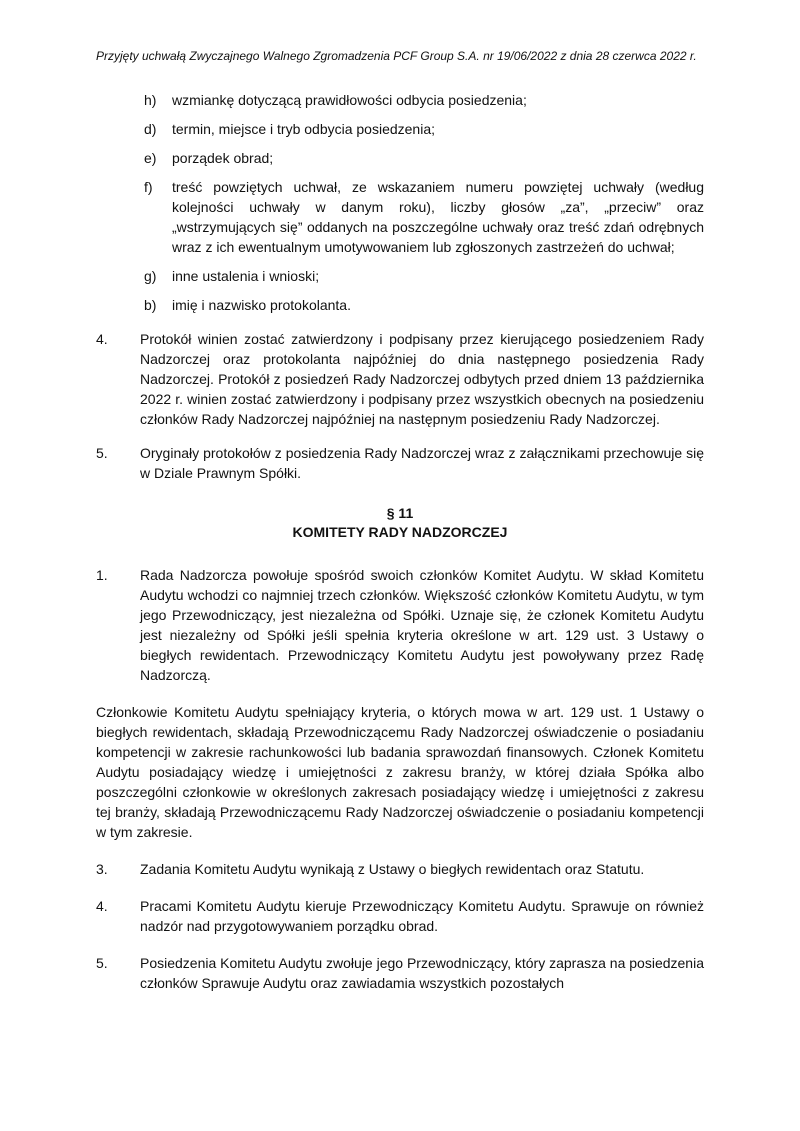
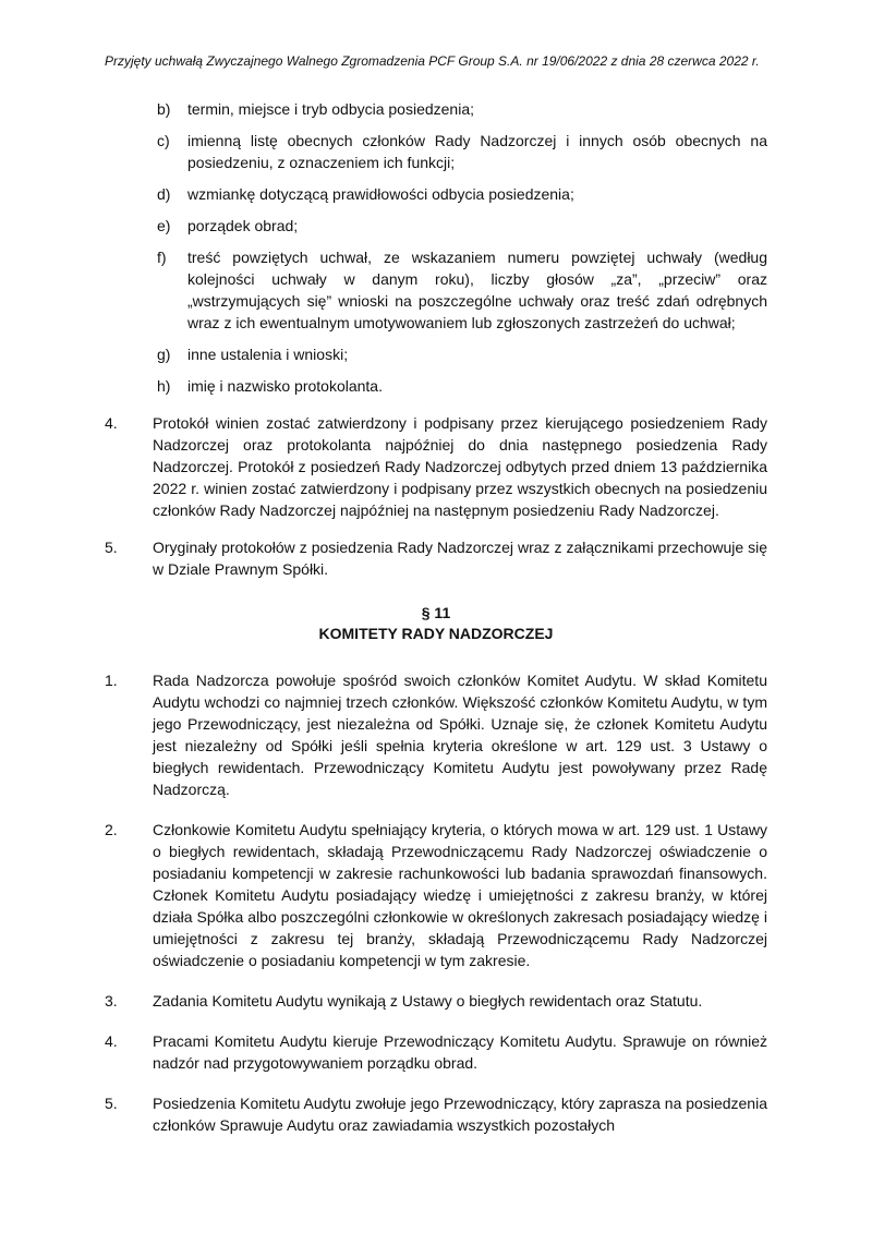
  Przyjęty uchwałą Zwyczajnego Walnego Zgromadzenia PCF Group S.A. nr 19/06/2022 z dnia 28 czerwca 2022 r.
- h)
+ b)
- wzmiankę dotyczącą prawidłowości odbycia posiedzenia;
+ termin, miejsce i tryb odbycia posiedzenia;
+ c)
+ imienną listę obecnych członków Rady Nadzorczej i innych osób obecnych na posiedzeniu, z oznaczeniem ich funkcji;
  d)
- termin, miejsce i tryb odbycia posiedzenia;
+ wzmiankę dotyczącą prawidłowości odbycia posiedzenia;
  e)
  porządek obrad;
  f)
- treść powziętych uchwał, ze wskazaniem numeru powziętej uchwały (według kolejności uchwały w danym roku), liczby głosów „za”, „przeciw” oraz „wstrzymujących się” oddanych na poszczególne uchwały oraz treść zdań odrębnych wraz z ich ewentualnym umotywowaniem lub zgłoszonych zastrzeżeń do uchwał;
+ treść powziętych uchwał, ze wskazaniem numeru powziętej uchwały (według kolejności uchwały w danym roku), liczby głosów „za”, „przeciw” oraz „wstrzymujących się” wnioski na poszczególne uchwały oraz treść zdań odrębnych wraz z ich ewentualnym umotywowaniem lub zgłoszonych zastrzeżeń do uchwał;
  g)
  inne ustalenia i wnioski;
- b)
+ h)
  imię i nazwisko protokolanta.
  4.
  Protokół winien zostać zatwierdzony i podpisany przez kierującego posiedzeniem Rady Nadzorczej oraz protokolanta najpóźniej do dnia następnego posiedzenia Rady Nadzorczej. Protokół z posiedzeń Rady Nadzorczej odbytych przed dniem 13 października 2022 r. winien zostać zatwierdzony i podpisany przez wszystkich obecnych na posiedzeniu członków Rady Nadzorczej najpóźniej na następnym posiedzeniu Rady Nadzorczej.
  5.
  Oryginały protokołów z posiedzenia Rady Nadzorczej wraz z załącznikami przechowuje się w Dziale Prawnym Spółki.
  § 11
  KOMITETY RADY NADZORCZEJ
  1.
  Rada Nadzorcza powołuje spośród swoich członków Komitet Audytu. W skład Komitetu Audytu wchodzi co najmniej trzech członków. Większość członków Komitetu Audytu, w tym jego Przewodniczący, jest niezależna od Spółki. Uznaje się, że członek Komitetu Audytu jest niezależny od Spółki jeśli spełnia kryteria określone w art. 129 ust. 3 Ustawy o biegłych rewidentach. Przewodniczący Komitetu Audytu jest powoływany przez Radę Nadzorczą.
+ 2.
  Członkowie Komitetu Audytu spełniający kryteria, o których mowa w art. 129 ust. 1 Ustawy o biegłych rewidentach, składają Przewodniczącemu Rady Nadzorczej oświadczenie o posiadaniu kompetencji w zakresie rachunkowości lub badania sprawozdań finansowych. Członek Komitetu Audytu posiadający wiedzę i umiejętności z zakresu branży, w której działa Spółka albo poszczególni członkowie w określonych zakresach posiadający wiedzę i umiejętności z zakresu tej branży, składają Przewodniczącemu Rady Nadzorczej oświadczenie o posiadaniu kompetencji w tym zakresie.
  3.
  Zadania Komitetu Audytu wynikają z Ustawy o biegłych rewidentach oraz Statutu.
  4.
  Pracami Komitetu Audytu kieruje Przewodniczący Komitetu Audytu. Sprawuje on również nadzór nad przygotowywaniem porządku obrad.
  5.
  Posiedzenia Komitetu Audytu zwołuje jego Przewodniczący, który zaprasza na posiedzenia członków Sprawuje Audytu oraz zawiadamia wszystkich pozostałych
